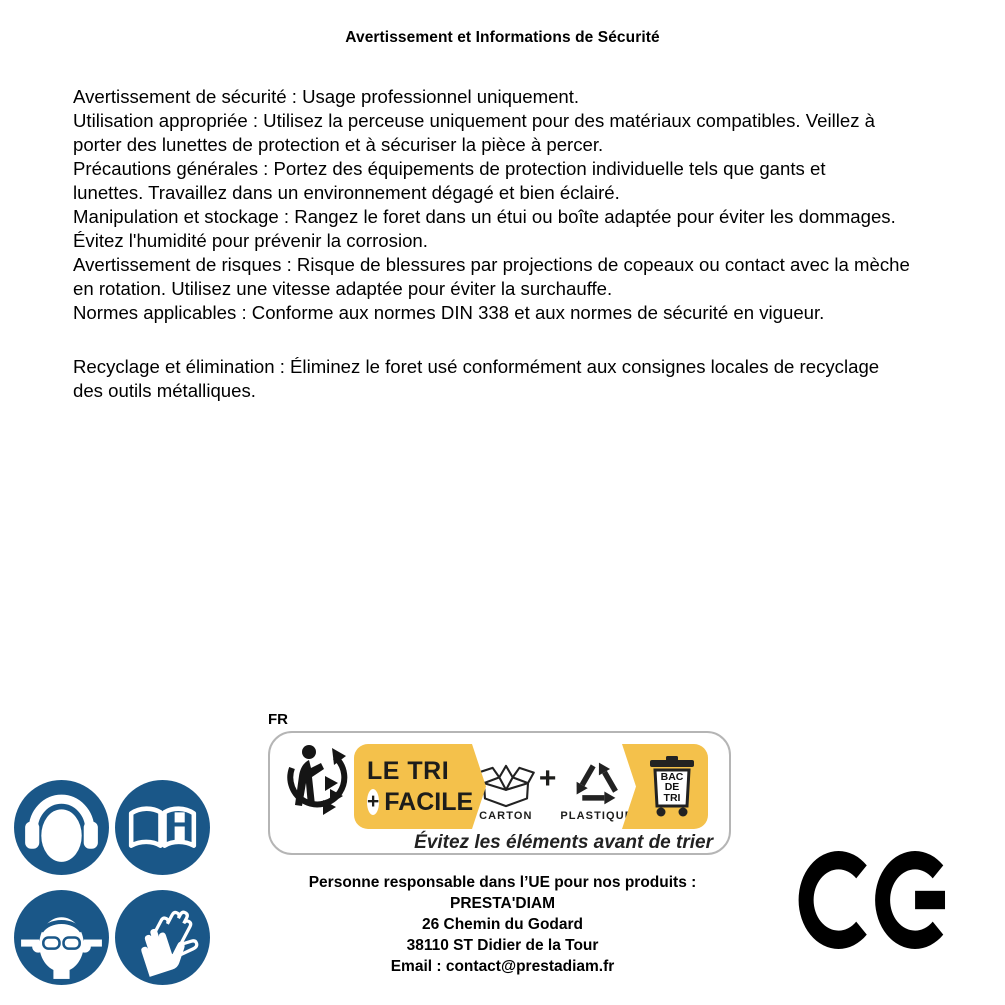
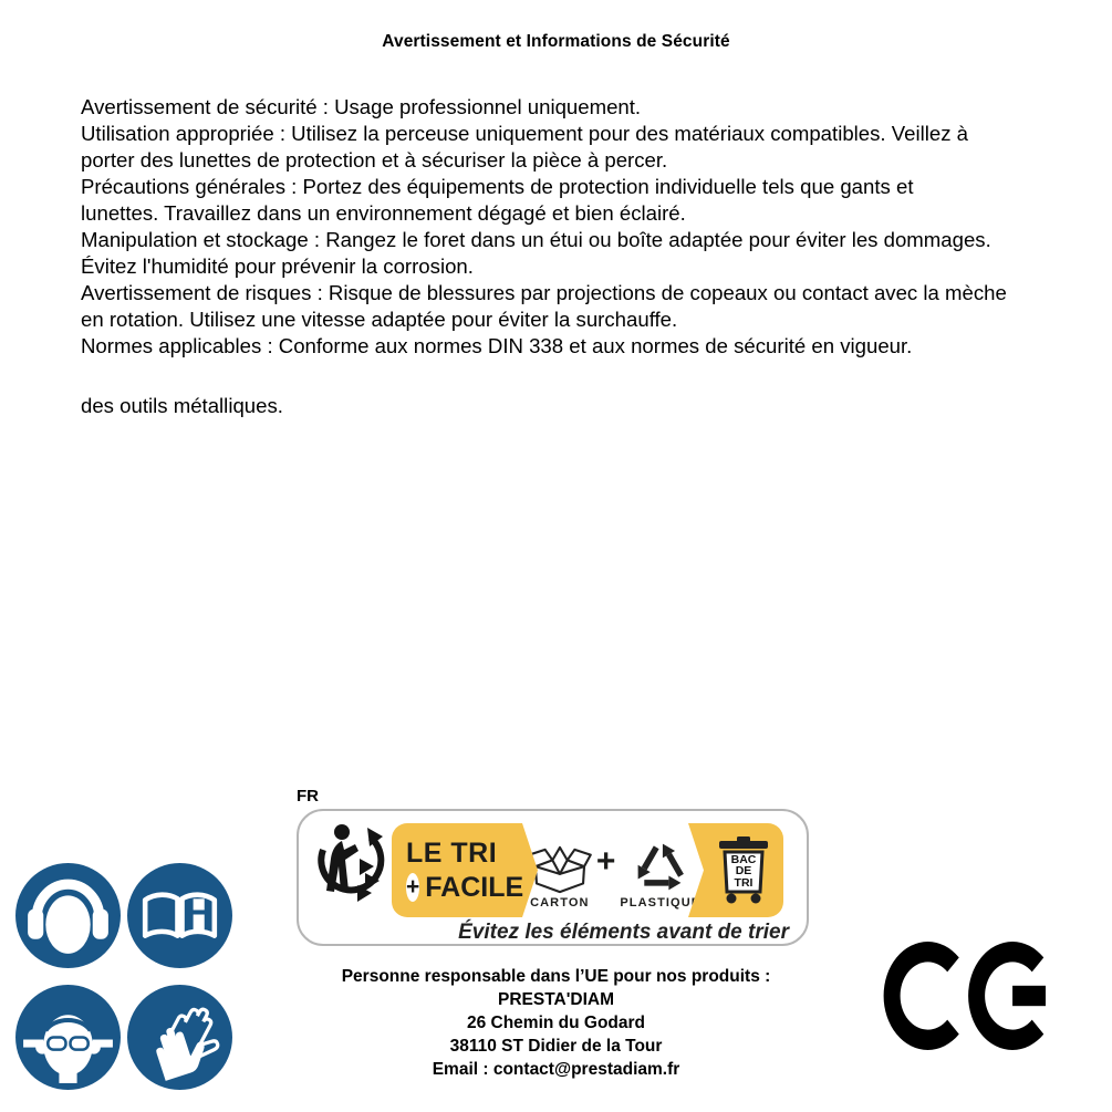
  Avertissement et Informations de Sécurité
  Avertissement de sécurité : Usage professionnel uniquement.
  Utilisation appropriée : Utilisez la perceuse uniquement pour des matériaux compatibles. Veillez à
  porter des lunettes de protection et à sécuriser la pièce à percer.
  Précautions générales : Portez des équipements de protection individuelle tels que gants et
  lunettes. Travaillez dans un environnement dégagé et bien éclairé.
  Manipulation et stockage : Rangez le foret dans un étui ou boîte adaptée pour éviter les dommages.
  Évitez l'humidité pour prévenir la corrosion.
  Avertissement de risques : Risque de blessures par projections de copeaux ou contact avec la mèche
  en rotation. Utilisez une vitesse adaptée pour éviter la surchauffe.
  Normes applicables : Conforme aux normes DIN 338 et aux normes de sécurité en vigueur.
- Recyclage et élimination : Éliminez le foret usé conformément aux consignes locales de recyclage
  des outils métalliques.
  FR
  LE TRI
  +
  FACILE
  CARTON
  +
  PLASTIQU
  BAC
  DE
  TRI
  Évitez les éléments avant de trier
  Personne responsable dans l’UE pour nos produits :
  PRESTA'DIAM
  26 Chemin du Godard
  38110 ST Didier de la Tour
  Email : contact@prestadiam.fr
